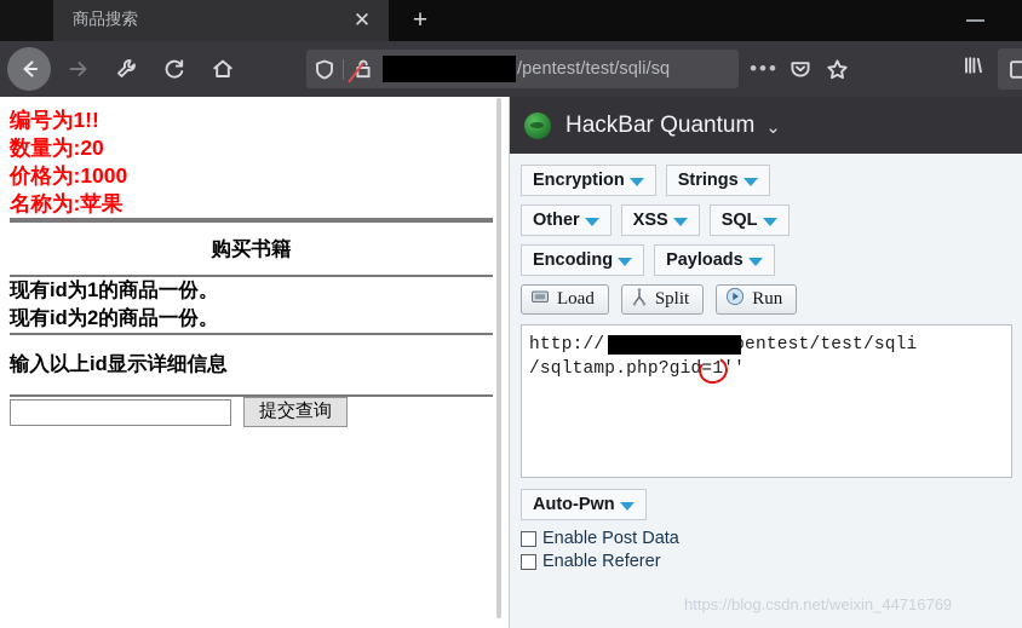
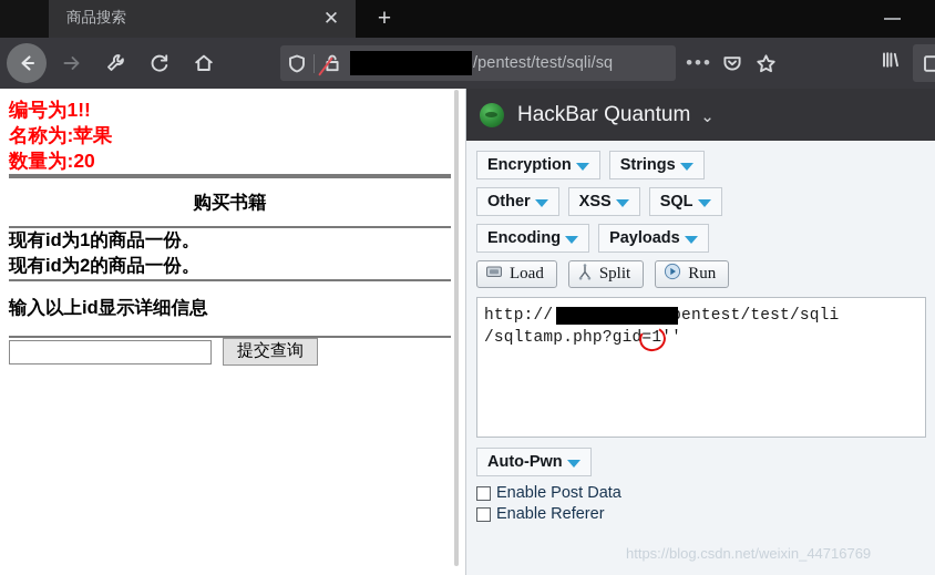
  商品搜索
  ✕
  +
  /pentest/test/sqli/sq
  •••
  编号为1!!
- 数量为:20
+ 名称为:苹果
- 价格为:1000
- 名称为:苹果
+ 数量为:20
  购买书籍
  现有id为1的商品一份。
  现有id为2的商品一份。
  输入以上id显示详细信息
  提交查询
  HackBar Quantum
  ⌄
  Encryption
  Strings
  Other
  XSS
  SQL
  Encoding
  Payloads
  Load
  Split
  Run
  http:// entest/test/sqli /sqltamp.php?gid=1''
  Auto-Pwn
  Enable Post Data
  Enable Referer
  https://blog.csdn.net/weixin_44716769
